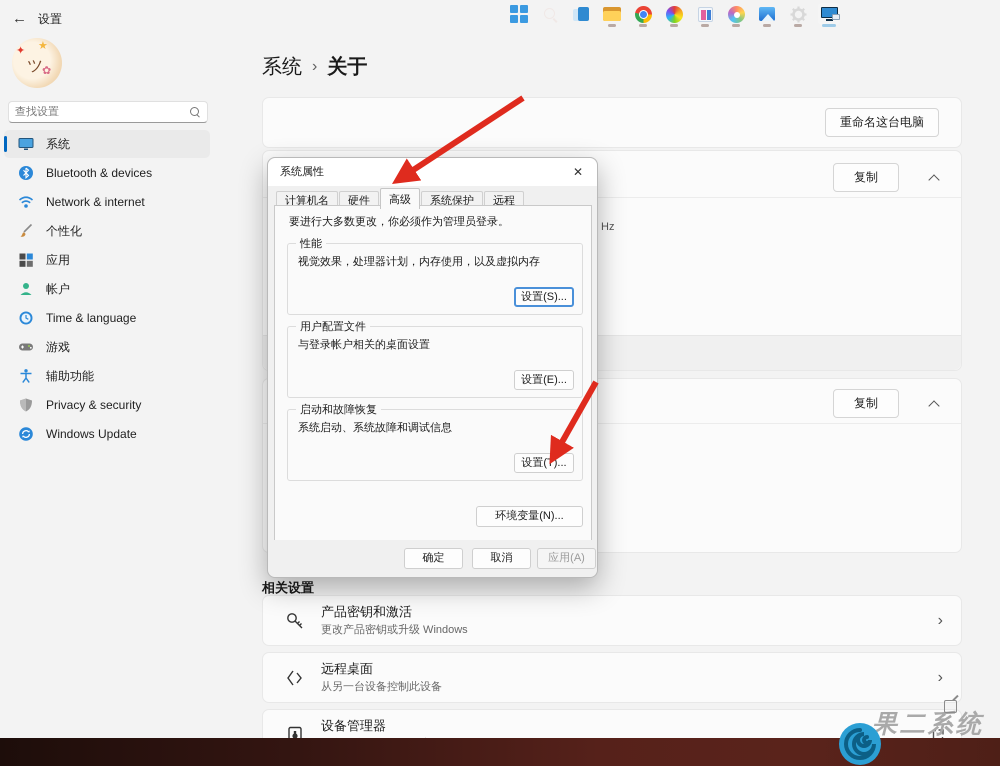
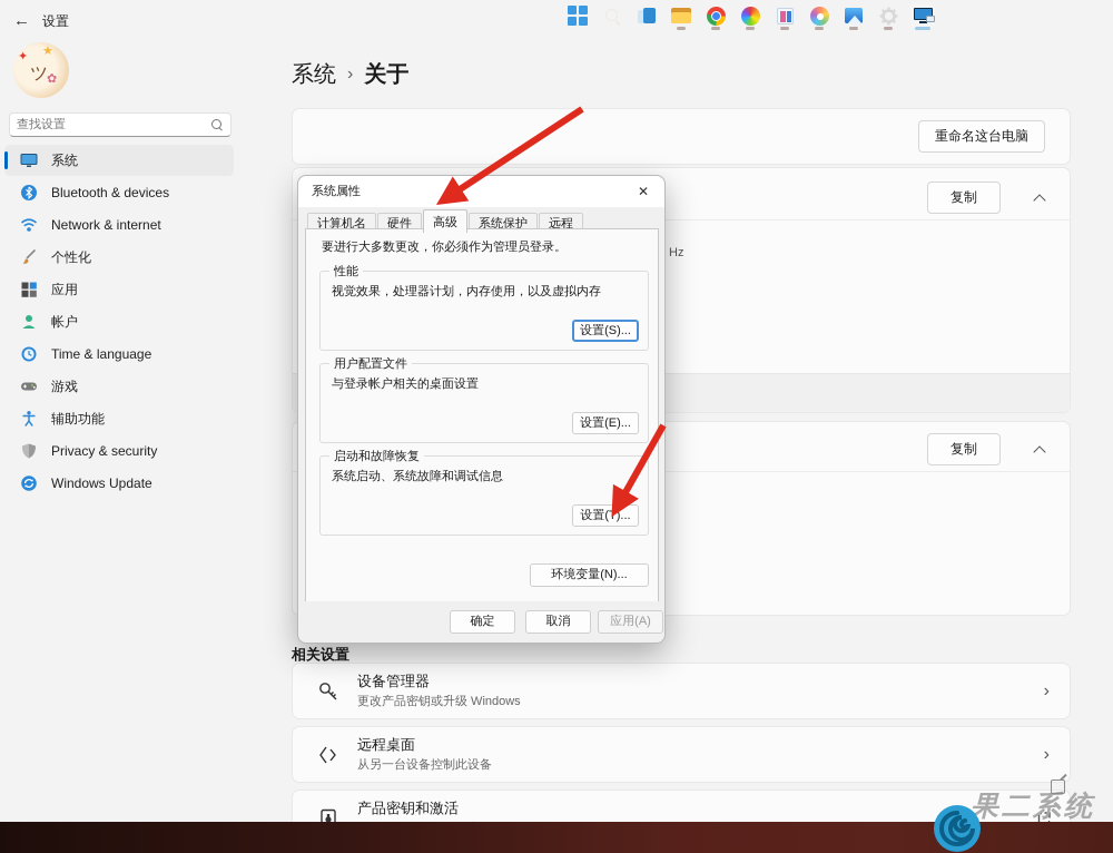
  ←
  设置
  ✦
  ★
  ツ
  ✿
  查找设置
  系统
  Bluetooth & devices
  Network & internet
  个性化
  应用
  帐户
  Time & language
  游戏
  辅助功能
  Privacy & security
  Windows Update
  系统
  ›
  关于
  重命名这台电脑
  复制
  Hz
  复制
  相关设置
- 产品密钥和激活
+ 设备管理器
  更改产品密钥或升级 Windows
  ›
  远程桌面
  从另一台设备控制此设备
  ›
- 设备管理器
+ 产品密钥和激活
  系统属性
  ✕
  计算机名
  硬件
  高级
  系统保护
  远程
  要进行大多数更改，你必须作为管理员登录。
  性能
  视觉效果，处理器计划，内存使用，以及虚拟内存
  设置(S)...
  用户配置文件
  与登录帐户相关的桌面设置
  设置(E)...
  启动和故障恢复
  系统启动、系统故障和调试信息
  设置(T)...
  环境变量(N)...
  确定
  取消
  应用(A)
  果二系统
